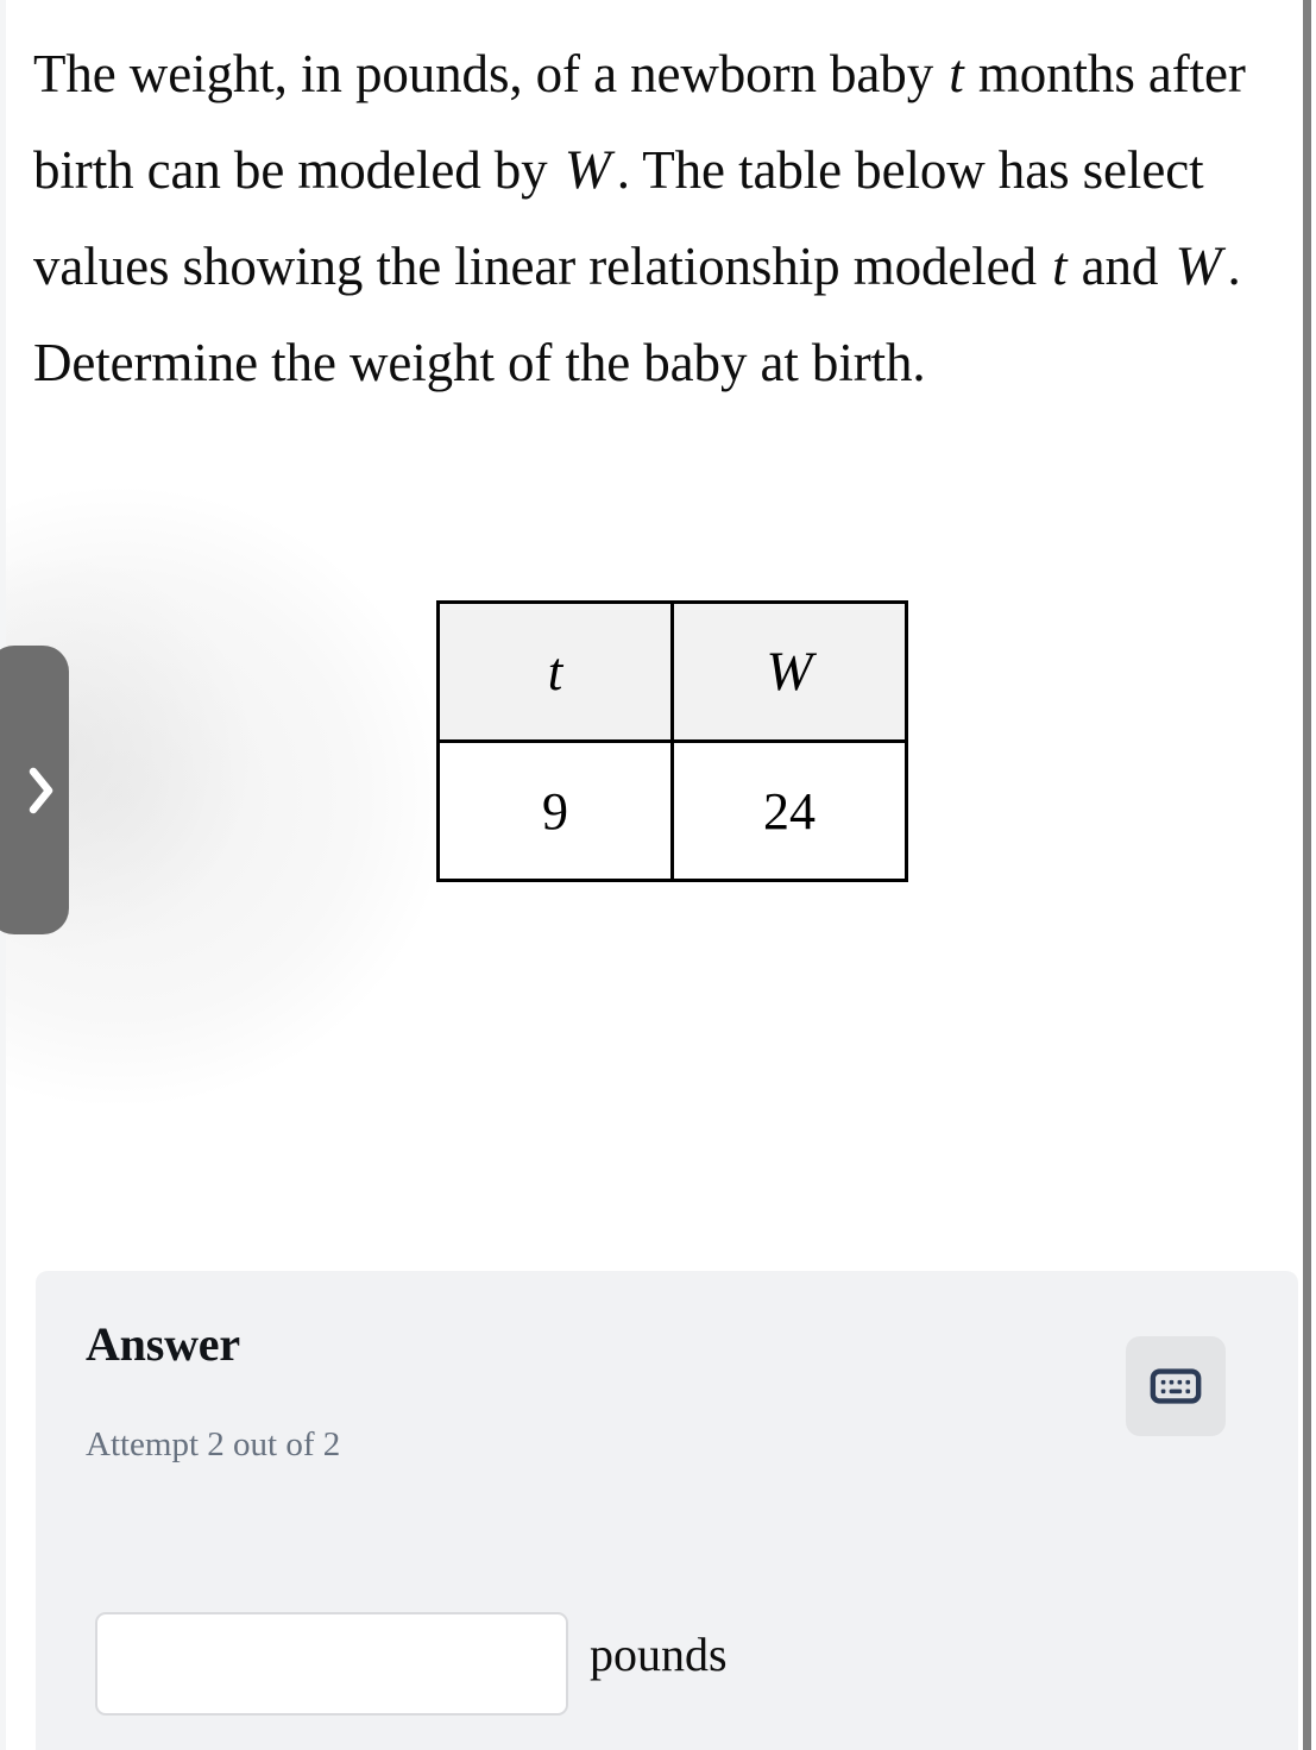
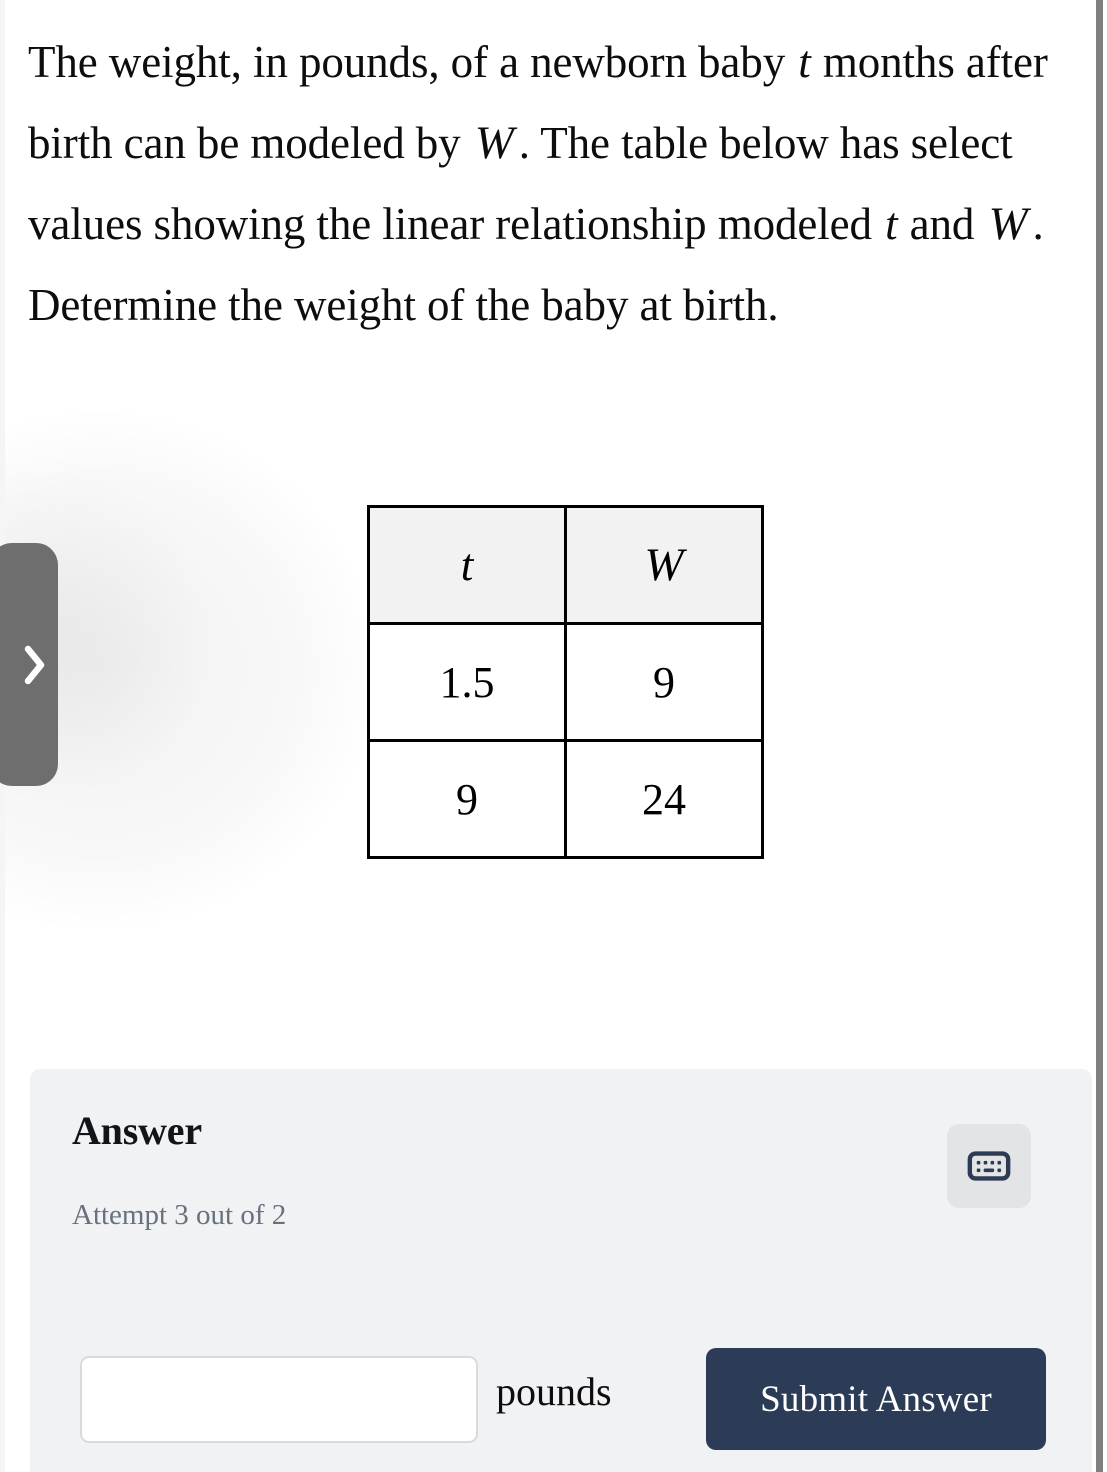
  The weight, in pounds, of a newborn baby t months after birth can be modeled by W. The table below has select values showing the linear relationship modeled t and W. Determine the weight of the baby at birth.
  t	W
+ 1.5	9
  9	24
  Answer
- Attempt 2 out of 2
+ Attempt 3 out of 2
  pounds
+ Submit Answer
